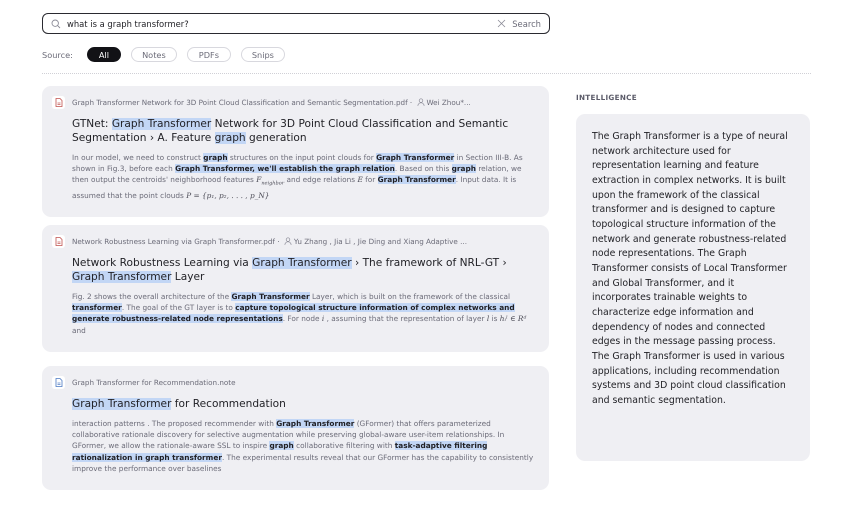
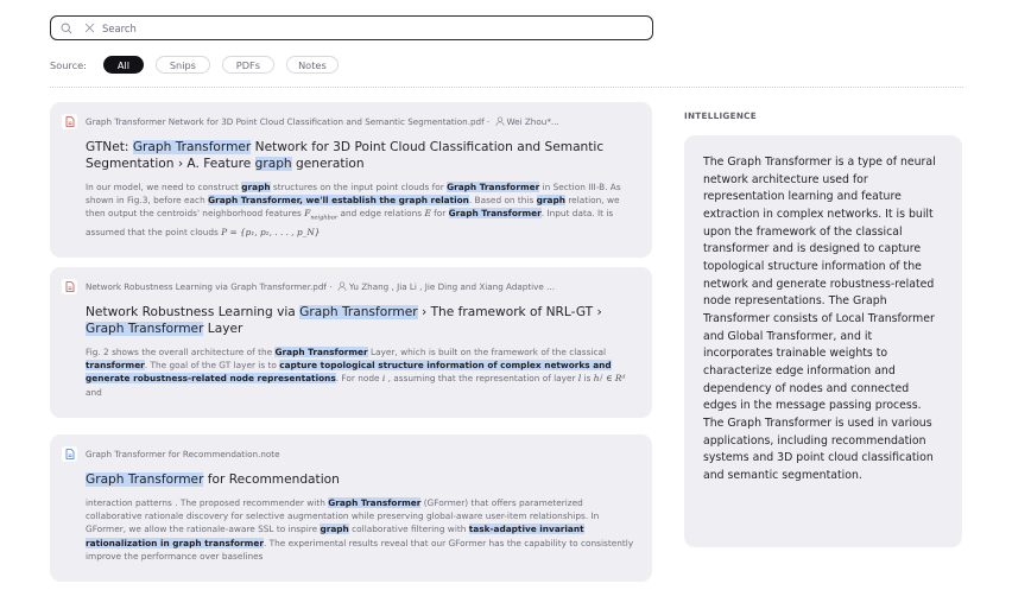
- what is a graph transformer?
  Search
  Source:
  All
- Notes
+ Snips
  PDFs
- Snips
+ Notes
  Graph Transformer Network for 3D Point Cloud Classification and Semantic Segmentation.pdf · Wei Zhou*...
  GTNet: Graph Transformer Network for 3D Point Cloud Classification and Semantic Segmentation › A. Feature graph generation
  In our model, we need to construct graph structures on the input point clouds for Graph Transformer in Section III-B. As shown in Fig.3, before each Graph Transformer, we'll establish the graph relation. Based on this graph relation, we then output the centroids' neighborhood features F and edge relations E for Graph Transformer. Input data. It is assumed that the point clouds P = {p₁, p₂, . . . , p_N}
  Network Robustness Learning via Graph Transformer.pdf · Yu Zhang , Jia Li , Jie Ding and Xiang Adaptive ...
  Network Robustness Learning via Graph Transformer › The framework of NRL-GT › Graph Transformer Layer
  Fig. 2 shows the overall architecture of the Graph Transformer Layer, which is built on the framework of the classical transformer. The goal of the GT layer is to capture topological structure information of complex networks and generate robustness-related node representations. For node i , assuming that the representation of layer l is hᵢˡ ∈ Rᵈ and
  Graph Transformer for Recommendation.note
  Graph Transformer for Recommendation
- interaction patterns . The proposed recommender with Graph Transformer (GFormer) that offers parameterized collaborative rationale discovery for selective augmentation while preserving global-aware user-item relationships. In GFormer, we allow the rationale-aware SSL to inspire graph collaborative filtering with task-adaptive filtering rationalization in graph transformer. The experimental results reveal that our GFormer has the capability to consistently improve the performance over baselines
+ interaction patterns . The proposed recommender with Graph Transformer (GFormer) that offers parameterized collaborative rationale discovery for selective augmentation while preserving global-aware user-item relationships. In GFormer, we allow the rationale-aware SSL to inspire graph collaborative filtering with task-adaptive invariant rationalization in graph transformer. The experimental results reveal that our GFormer has the capability to consistently improve the performance over baselines
  INTELLIGENCE
  The Graph Transformer is a type of neural network architecture used for representation learning and feature extraction in complex networks. It is built upon the framework of the classical transformer and is designed to capture topological structure information of the network and generate robustness-related node representations. The Graph Transformer consists of Local Transformer and Global Transformer, and it incorporates trainable weights to characterize edge information and dependency of nodes and connected edges in the message passing process. The Graph Transformer is used in various applications, including recommendation systems and 3D point cloud classification and semantic segmentation.
